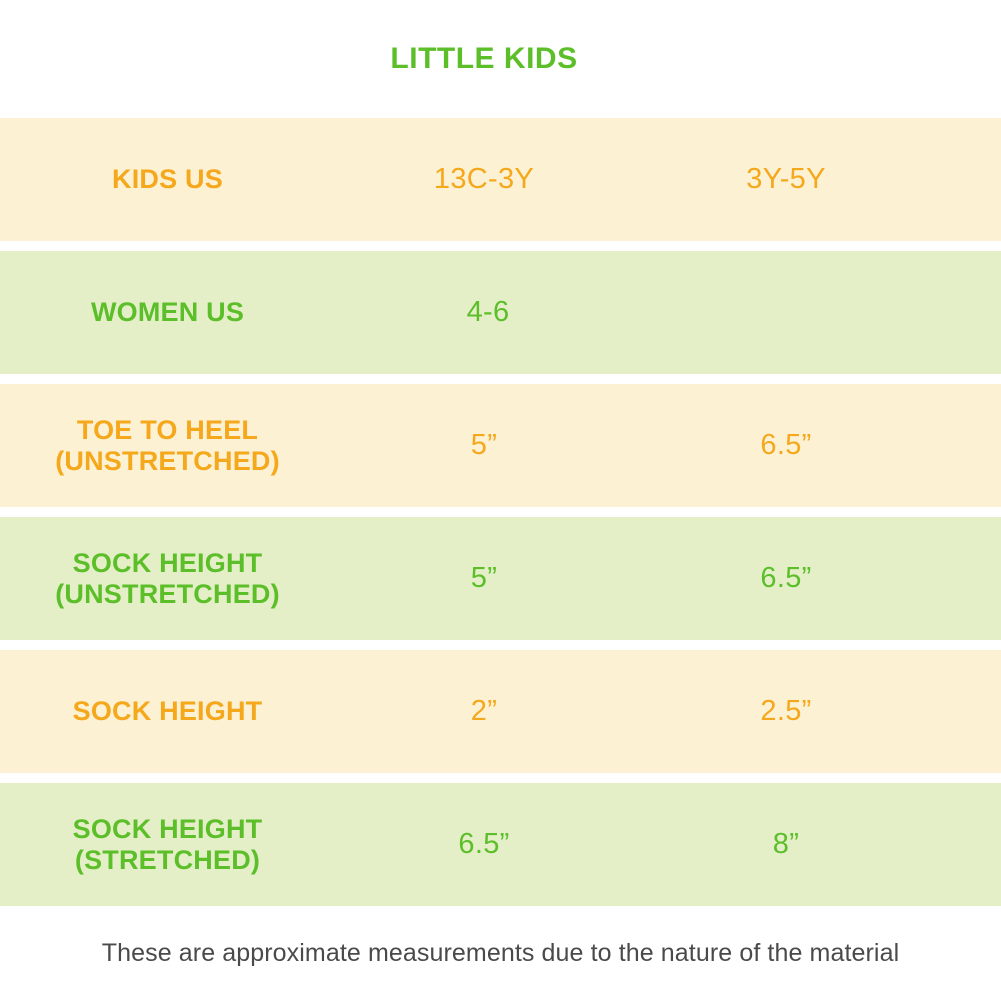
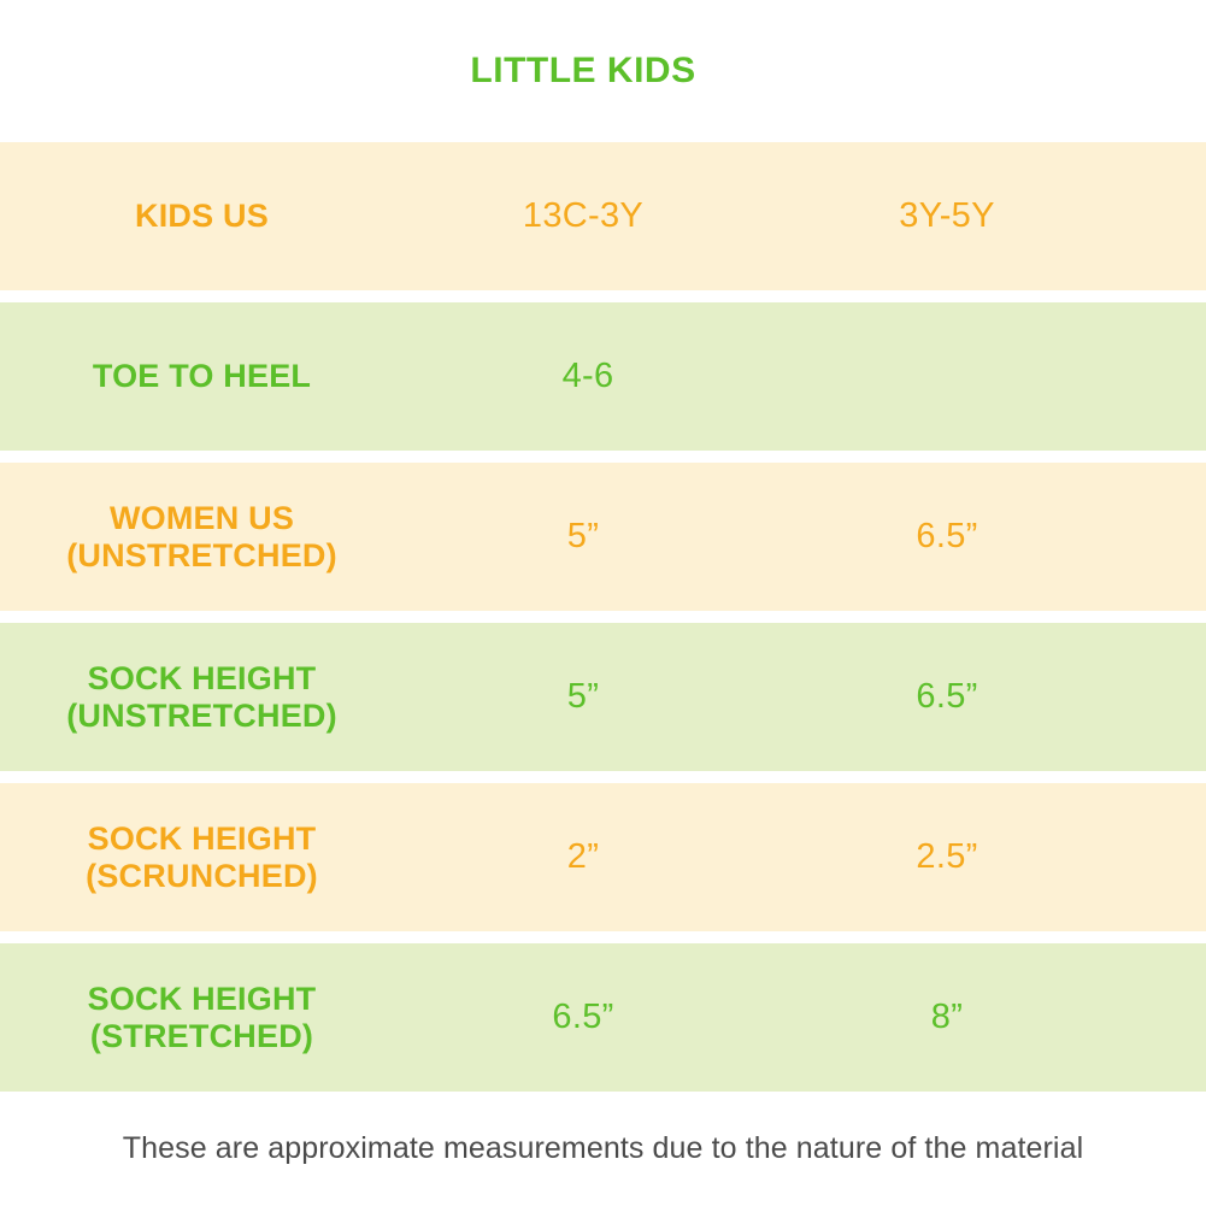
  LITTLE KIDS
  KIDS US
  13C-3Y
  3Y-5Y
- WOMEN US
+ TOE TO HEEL
  4-6
- TOE TO HEEL
+ WOMEN US
  (UNSTRETCHED)
  5”
  6.5”
  SOCK HEIGHT
  (UNSTRETCHED)
  5”
  6.5”
  SOCK HEIGHT
+ (SCRUNCHED)
  2”
  2.5”
  SOCK HEIGHT
  (STRETCHED)
  6.5”
  8”
  These are approximate measurements due to the nature of the material
